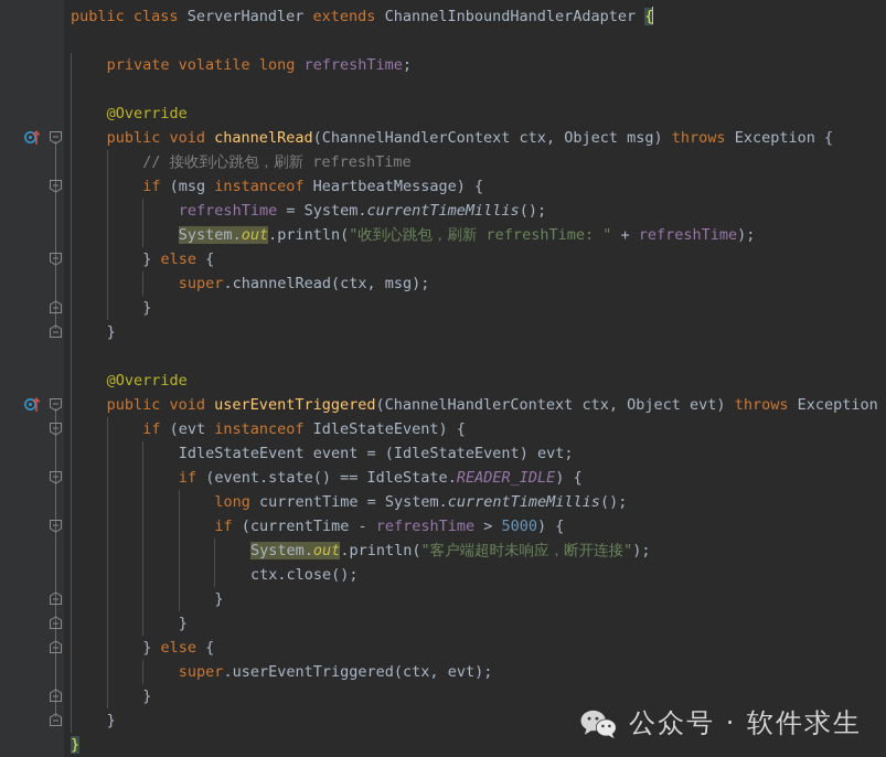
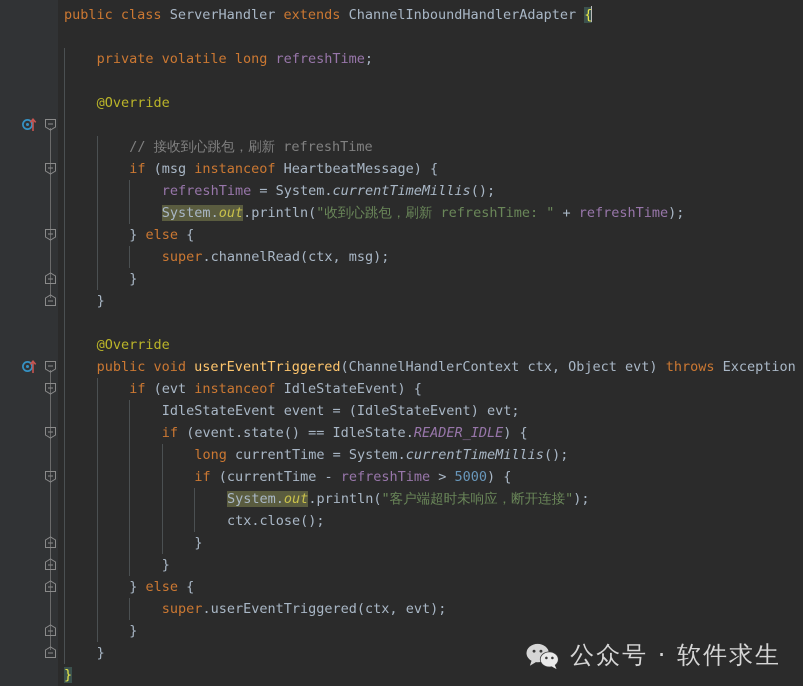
  public class ServerHandler extends ChannelInboundHandlerAdapter {
  private volatile long refreshTime;
  @Override
- public void channelRead(ChannelHandlerContext ctx, Object msg) throws Exception {
  // 接收到心跳包，刷新 refreshTime
  if (msg instanceof HeartbeatMessage) {
  refreshTime = System.currentTimeMillis();
  System.out.println("收到心跳包，刷新 refreshTime: " + refreshTime);
  } else {
  super.channelRead(ctx, msg);
  }
  }
  @Override
  public void userEventTriggered(ChannelHandlerContext ctx, Object evt) throws Exception
  if (evt instanceof IdleStateEvent) {
  IdleStateEvent event = (IdleStateEvent) evt;
  if (event.state() == IdleState.READER_IDLE) {
  long currentTime = System.currentTimeMillis();
  if (currentTime - refreshTime > 5000) {
  System.out.println("客户端超时未响应，断开连接");
  ctx.close();
  }
  }
  } else {
  super.userEventTriggered(ctx, evt);
  }
  }
  }
  公众号 · 软件求生
